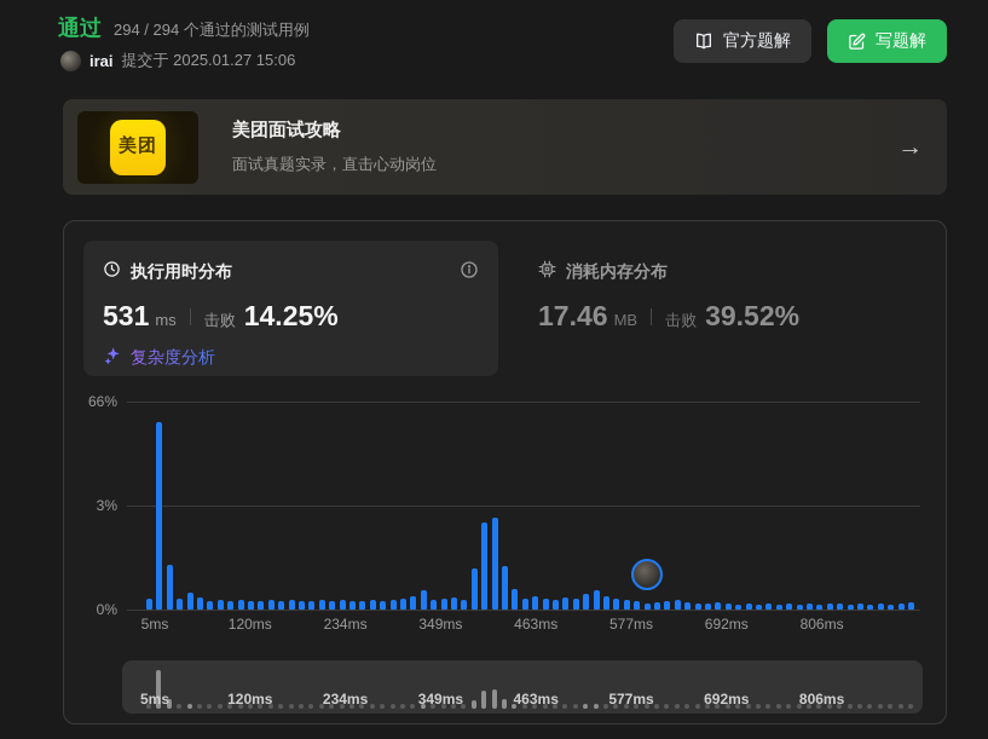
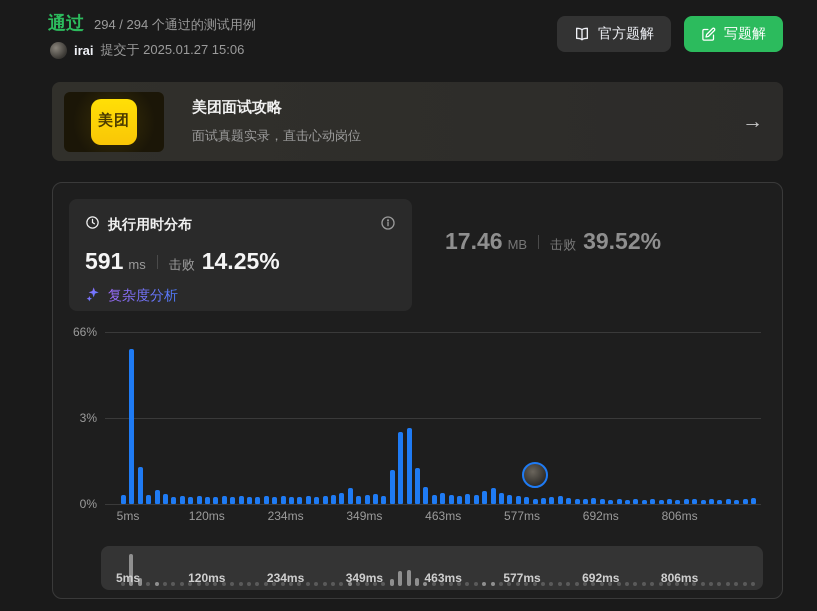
  通过
  294 / 294 个通过的测试用例
  irai
  提交于 2025.01.27 15:06
  官方题解
  写题解
  美团
  美团面试攻略
  面试真题实录，直击心动岗位
  →
  执行用时分布
- 531
+ 591
  ms
  击败
  14.25%
  复杂度分析
- 消耗内存分布
  17.46
  MB
  击败
  39.52%
  66%
  3%
  0%
  5ms
  120ms
  234ms
  349ms
  463ms
  577ms
  692ms
  806ms
  5ms
  120ms
  234ms
  349ms
  463ms
  577ms
  692ms
  806ms
